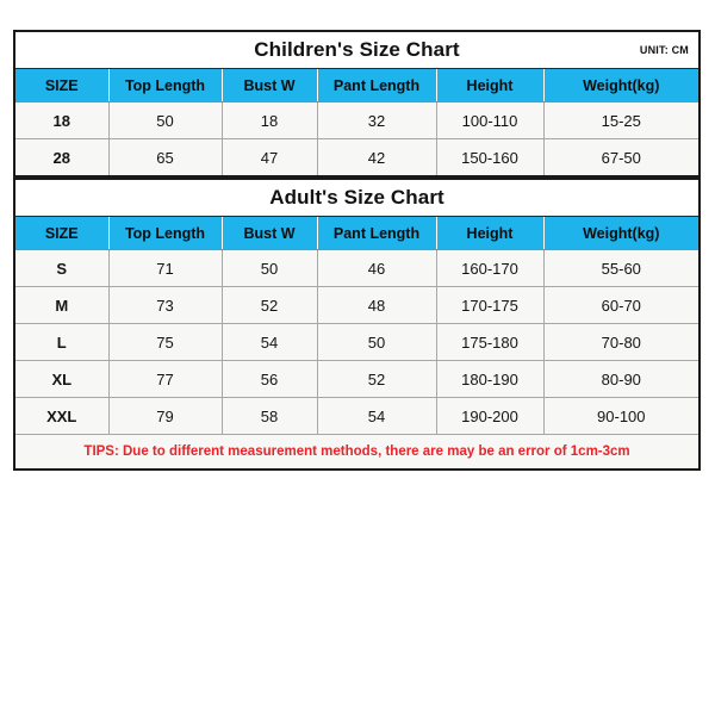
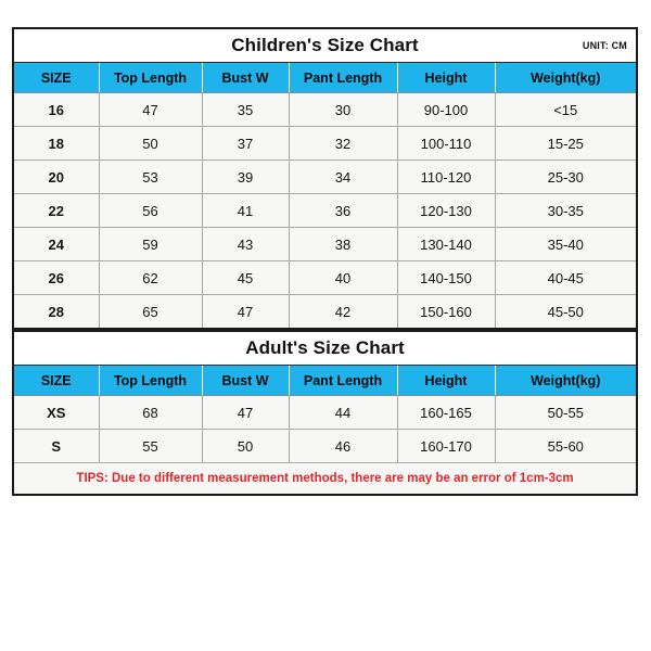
  Children's Size Chart UNIT: CM
  SIZE	Top Length	Bust W	Pant Length	Height	Weight(kg)
+ 16	47	35	30	90-100	<15
- 18	50	18	32	100-110	15-25
+ 18	50	37	32	100-110	15-25
+ 20	53	39	34	110-120	25-30
+ 22	56	41	36	120-130	30-35
+ 24	59	43	38	130-140	35-40
+ 26	62	45	40	140-150	40-45
- 28	65	47	42	150-160	67-50
+ 28	65	47	42	150-160	45-50
  Adult's Size Chart
  SIZE	Top Length	Bust W	Pant Length	Height	Weight(kg)
+ XS	68	47	44	160-165	50-55
- S	71	50	46	160-170	55-60
+ S	55	50	46	160-170	55-60
- M	73	52	48	170-175	60-70
- L	75	54	50	175-180	70-80
- XL	77	56	52	180-190	80-90
- XXL	79	58	54	190-200	90-100
  TIPS: Due to different measurement methods, there are may be an error of 1cm-3cm
